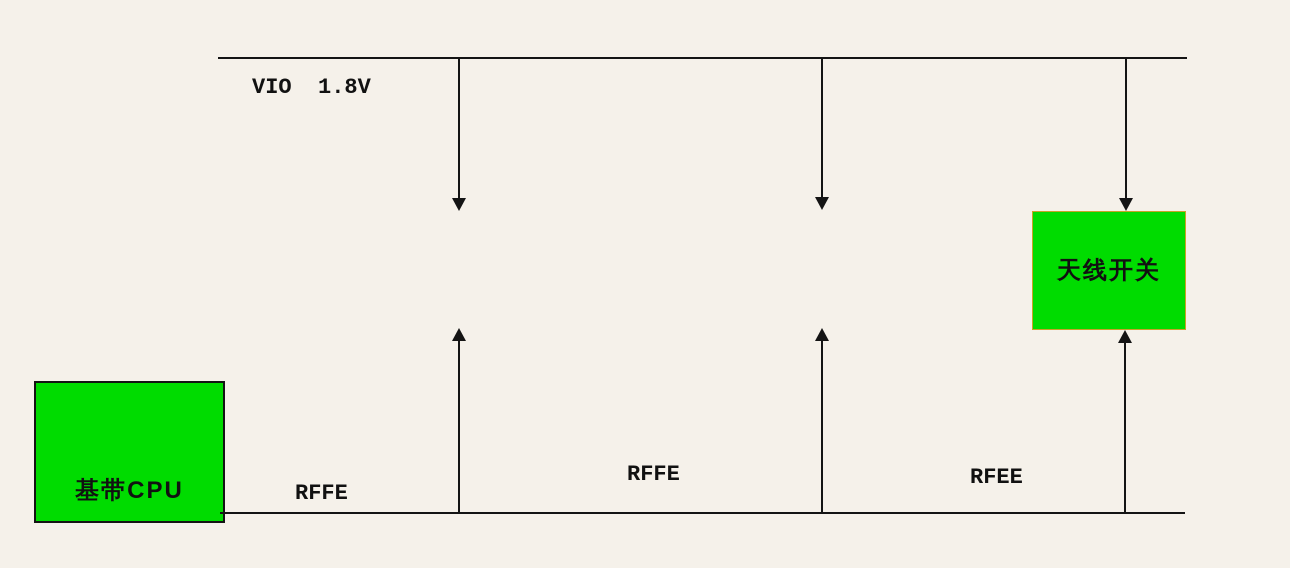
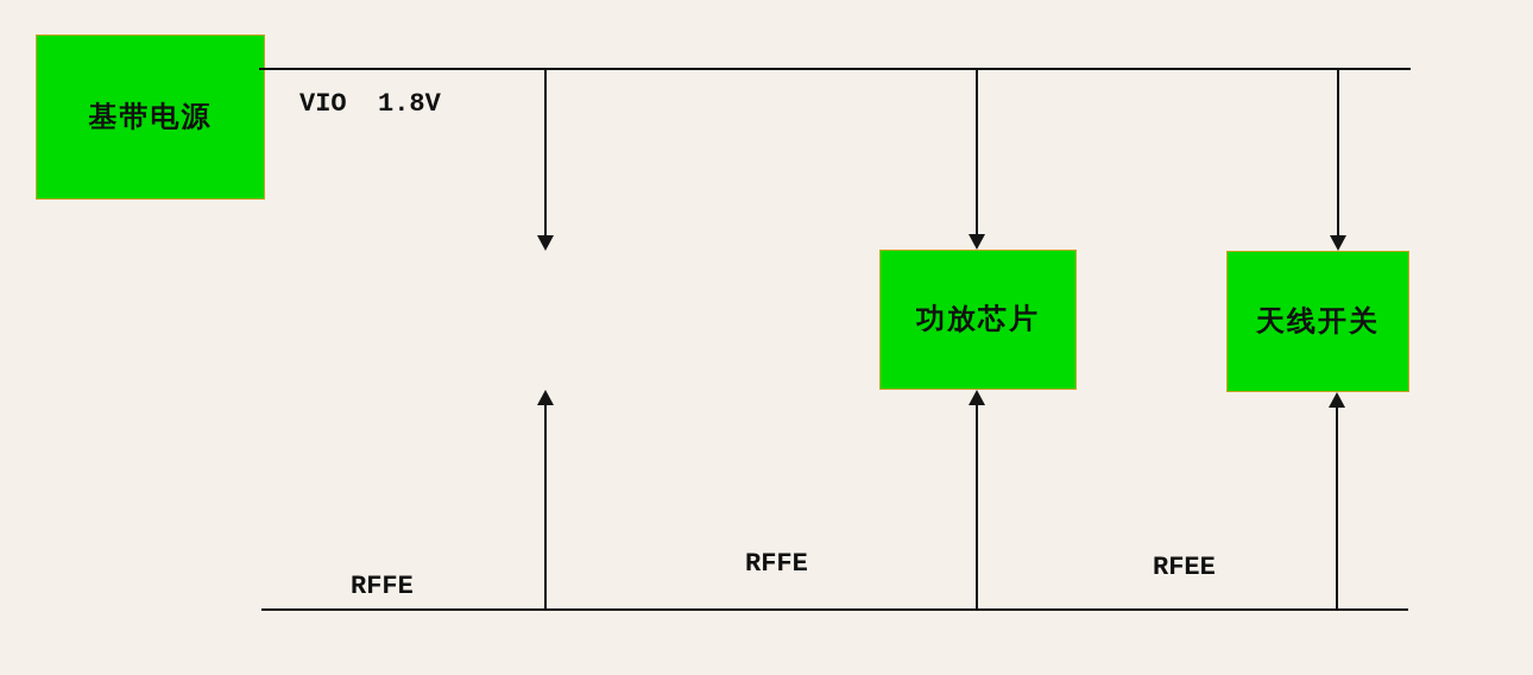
+ 基带电源
+ 功放芯片
  天线开关
- 基带CPU
  VIO 1.8V
  RFFE
  RFFE
  RFEE
